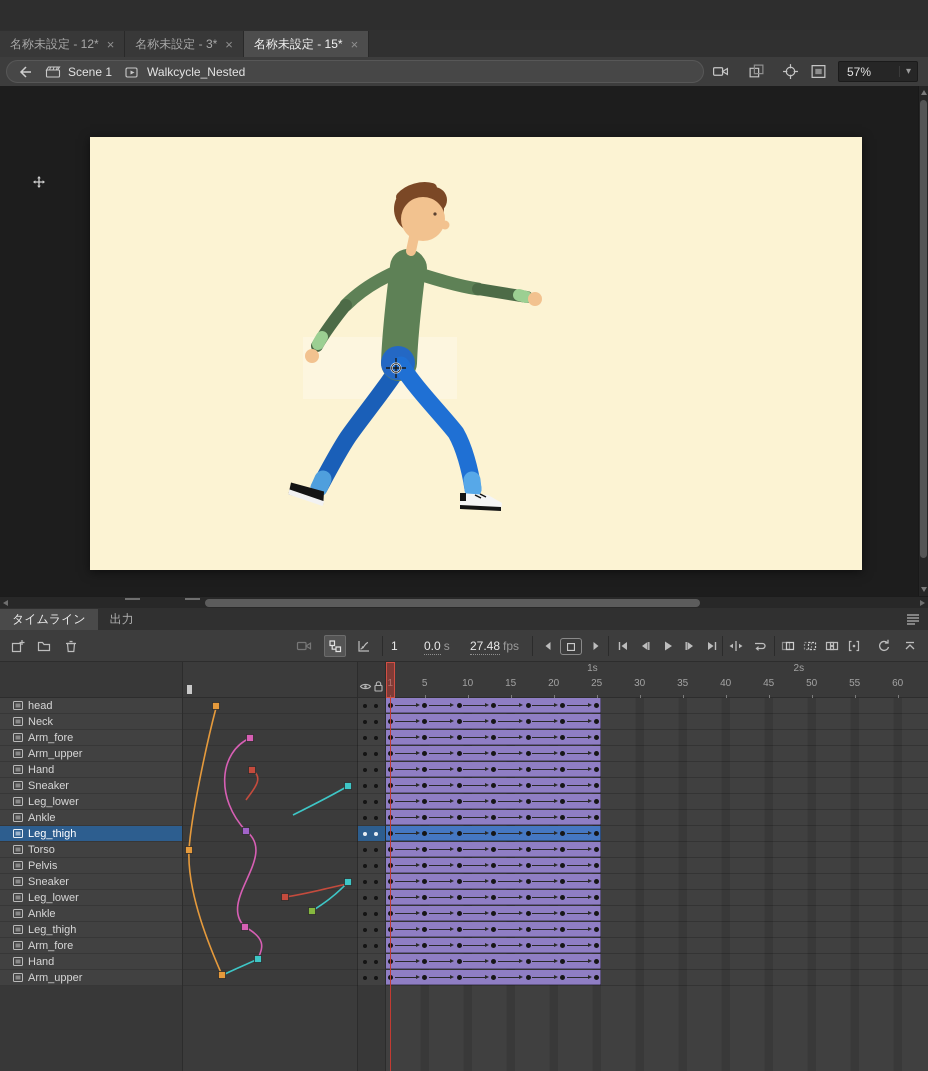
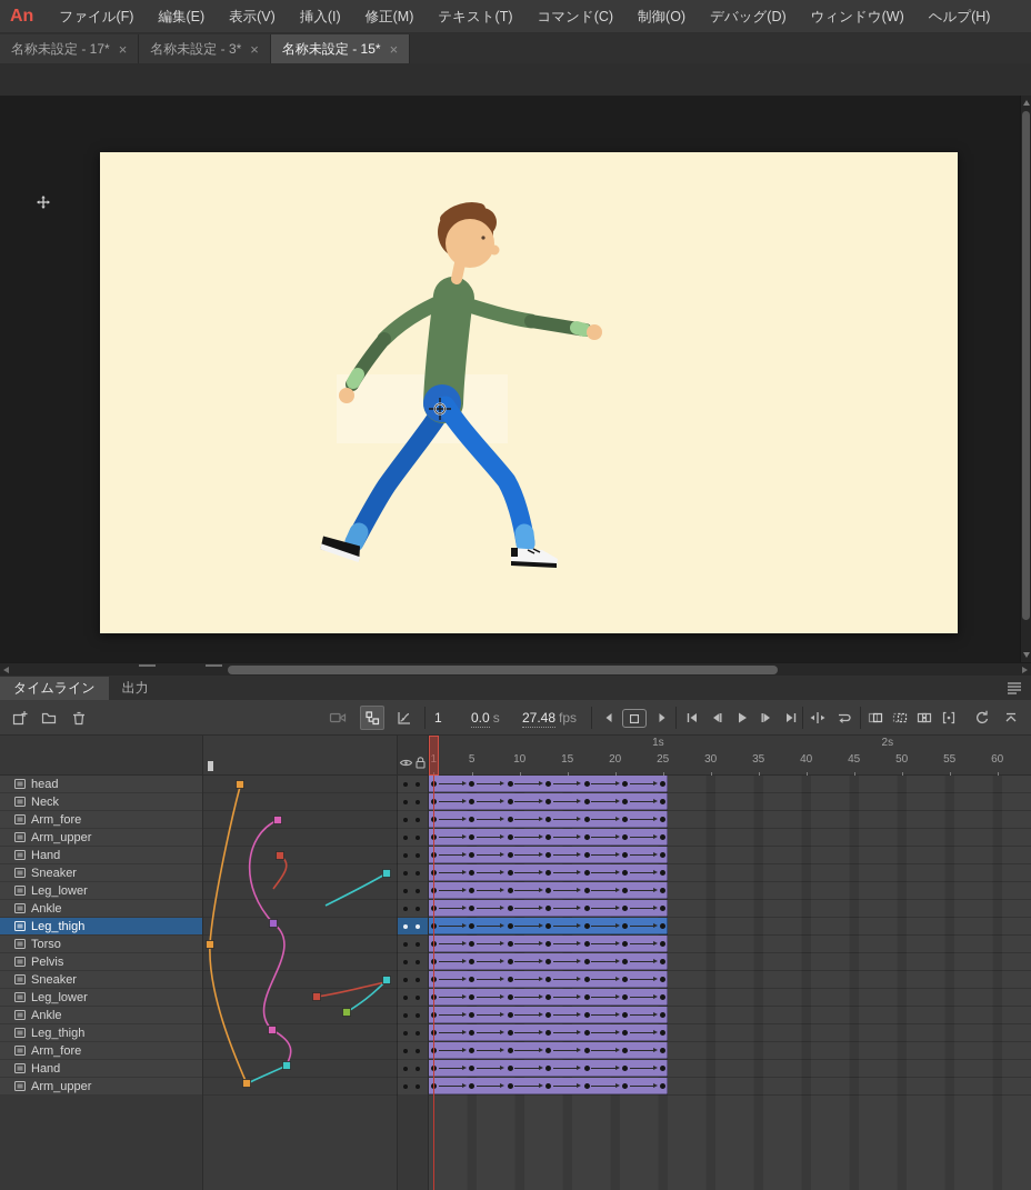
+ An
+ ファイル(F)
+ 編集(E)
+ 表示(V)
+ 挿入(I)
+ 修正(M)
+ テキスト(T)
+ コマンド(C)
+ 制御(O)
+ デバッグ(D)
+ ウィンドウ(W)
+ ヘルプ(H)
- 名称未設定 - 12*
+ 名称未設定 - 17*
  ×
  名称未設定 - 3*
  ×
  名称未設定 - 15*
  ×
- Scene 1
- Walkcycle_Nested
- 57%
- ▾
  タイムライン
  出力
  1
  0.0 s
  27.48 fps
  head
  Neck
  Arm_fore
  Arm_upper
  Hand
  Sneaker
  Leg_lower
  Ankle
  Leg_thigh
  Torso
  Pelvis
  Sneaker
  Leg_lower
  Ankle
  Leg_thigh
  Arm_fore
  Hand
  Arm_upper
  1s
  2s
  1
  5
  10
  15
  20
  25
  30
  35
  40
  45
  50
  55
  60
